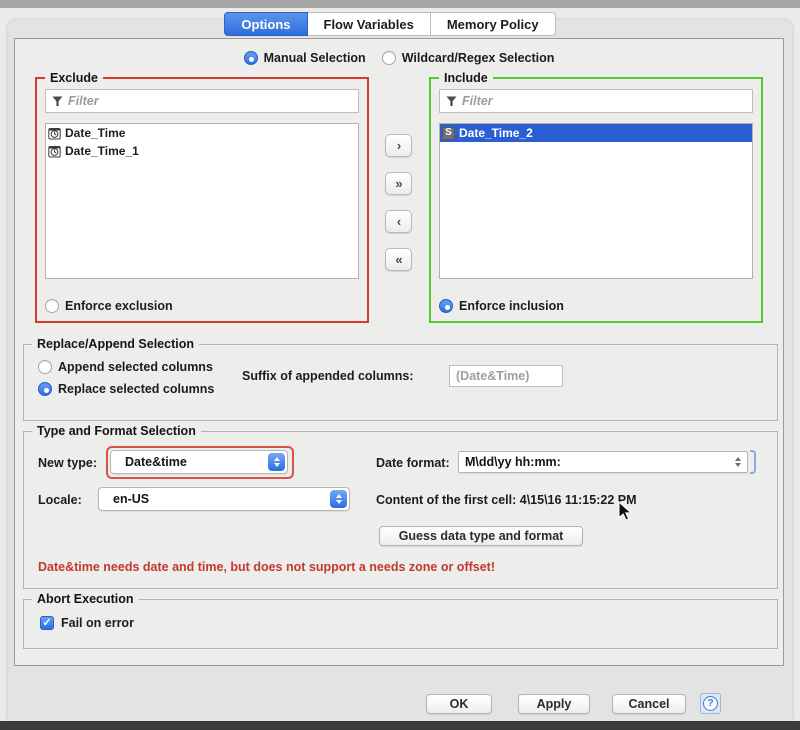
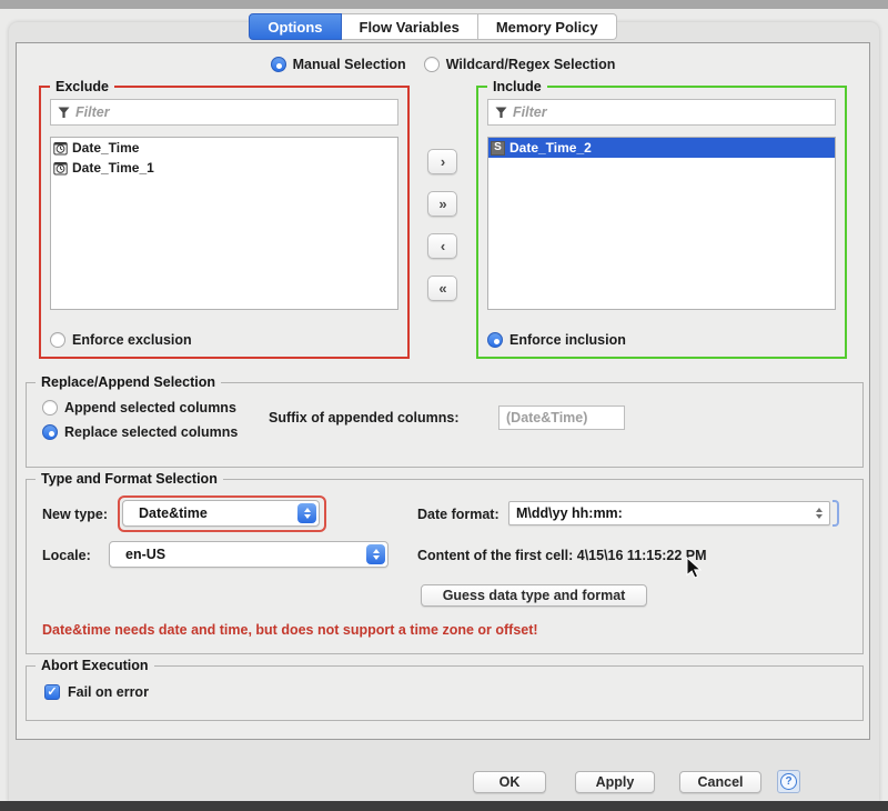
  Options
  Flow Variables
  Memory Policy
  Manual Selection
  Wildcard/Regex Selection
  Exclude
  Filter
  Date_Time
  Date_Time_1
  Enforce exclusion
  ›
  »
  ‹
  «
  Include
  Filter
  S
  Date_Time_2
  Enforce inclusion
  Replace/Append Selection
  Append selected columns
  Replace selected columns
  Suffix of appended columns:
  (Date&Time)
  Type and Format Selection
  New type:
  Date&time
  Date format:
  M\dd\yy hh:mm:
  Locale:
  en-US
  Content of the first cell: 4\15\16 11:15:22 PM
  Guess data type and format
- Date&time needs date and time, but does not support a needs zone or offset!
+ Date&time needs date and time, but does not support a time zone or offset!
  Abort Execution
  ✓
  Fail on error
  OK
  Apply
  Cancel
  ?
